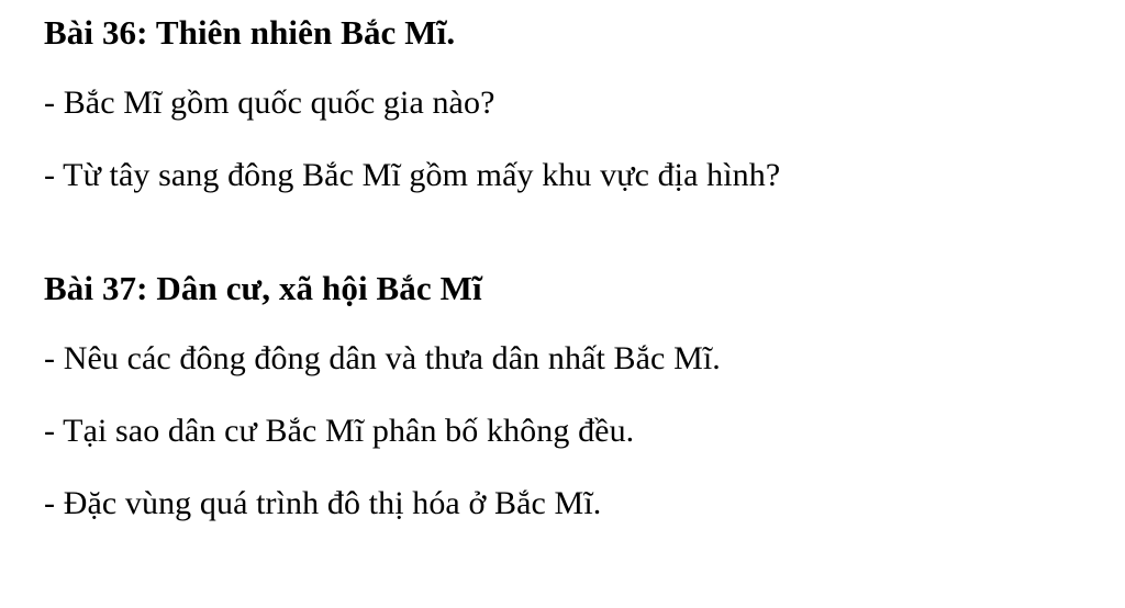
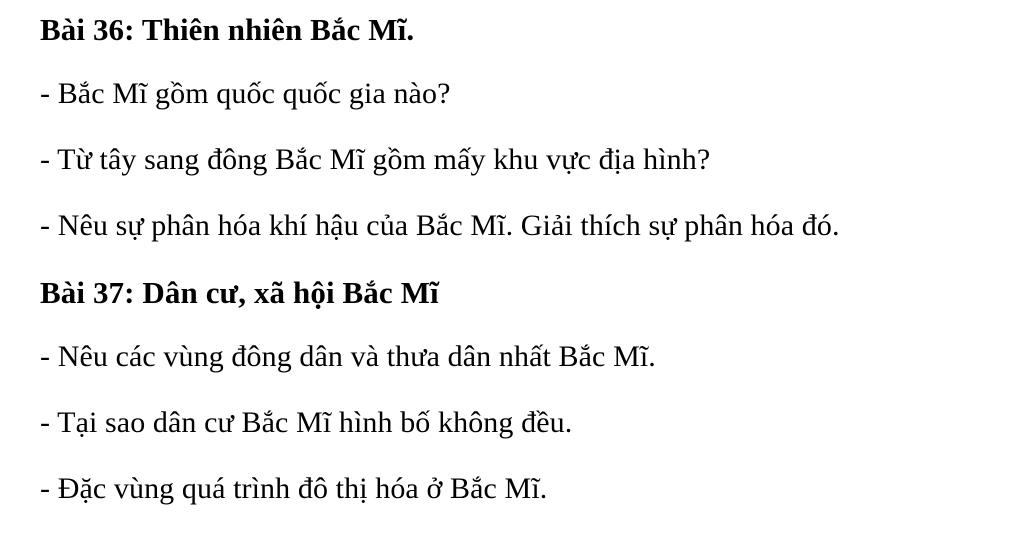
  Bài 36: Thiên nhiên Bắc Mĩ.
  - Bắc Mĩ gồm quốc quốc gia nào?
  - Từ tây sang đông Bắc Mĩ gồm mấy khu vực địa hình?
+ - Nêu sự phân hóa khí hậu của Bắc Mĩ. Giải thích sự phân hóa đó.
  Bài 37: Dân cư, xã hội Bắc Mĩ
- - Nêu các đông đông dân và thưa dân nhất Bắc Mĩ.
+ - Nêu các vùng đông dân và thưa dân nhất Bắc Mĩ.
- - Tại sao dân cư Bắc Mĩ phân bố không đều.
+ - Tại sao dân cư Bắc Mĩ hình bố không đều.
  - Đặc vùng quá trình đô thị hóa ở Bắc Mĩ.
